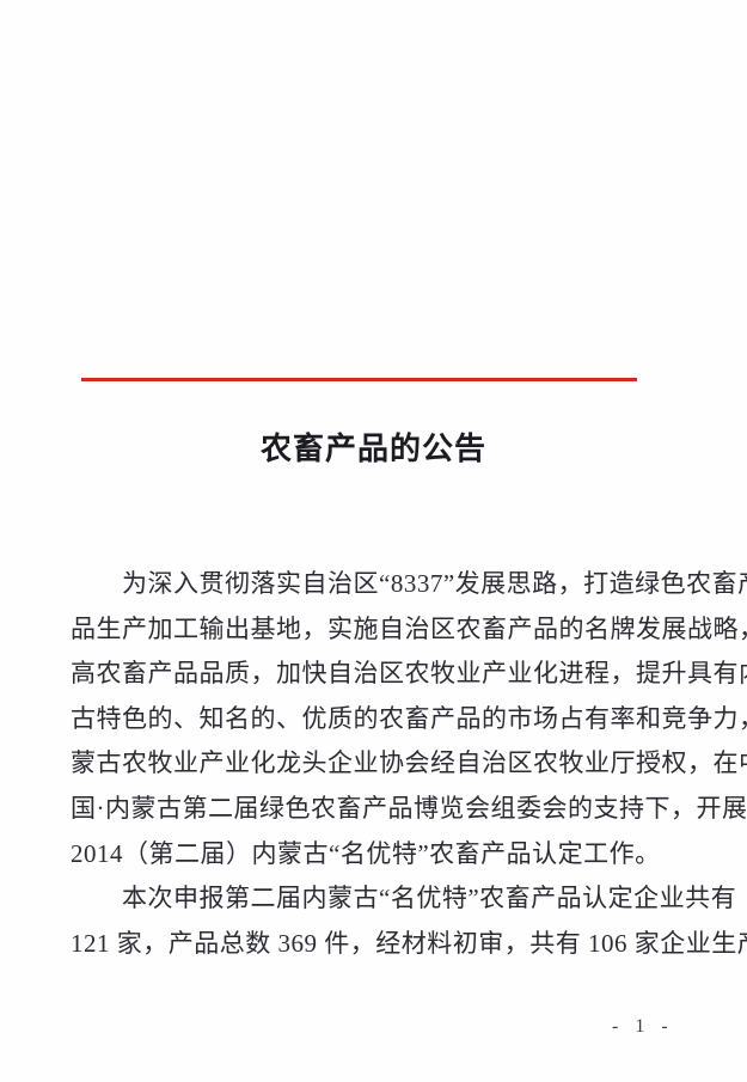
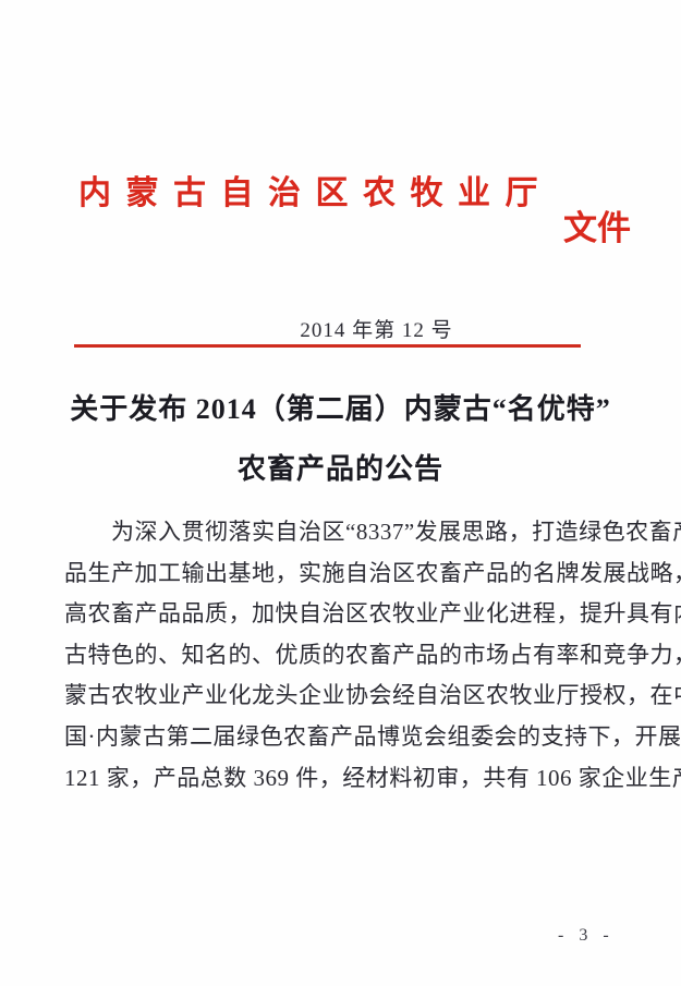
+ 内蒙古自治区农牧业厅
+ 文件
+ 2014 年第 12 号
+ 关于发布 2014（第二届）内蒙古“名优特”
  农畜产品的公告
  为深入贯彻落实自治区“8337”发展思路，打造绿色农畜
  品生产加工输出基地，实施自治区农畜产品的名牌发展战略
  高农畜产品品质，加快自治区农牧业产业化进程，提升具有
  古特色的、知名的、优质的农畜产品的市场占有率和竞争力
  蒙古农牧业产业化龙头企业协会经自治区农牧业厅授权，在
  国·内蒙古第二届绿色农畜产品博览会组委会的支持下，开展
- 2014（第二届）内蒙古“名优特”农畜产品认定工作。
- 本次申报第二届内蒙古“名优特”农畜产品认定企业共有
  121 家，产品总数 369 件，经材料初审，共有 106 家企业生
- - 1 -
+ - 3 -
